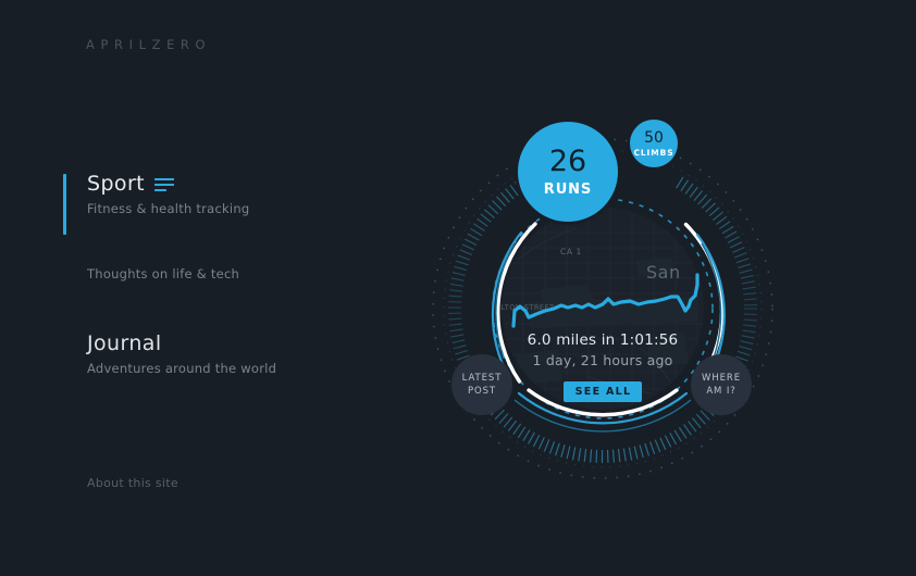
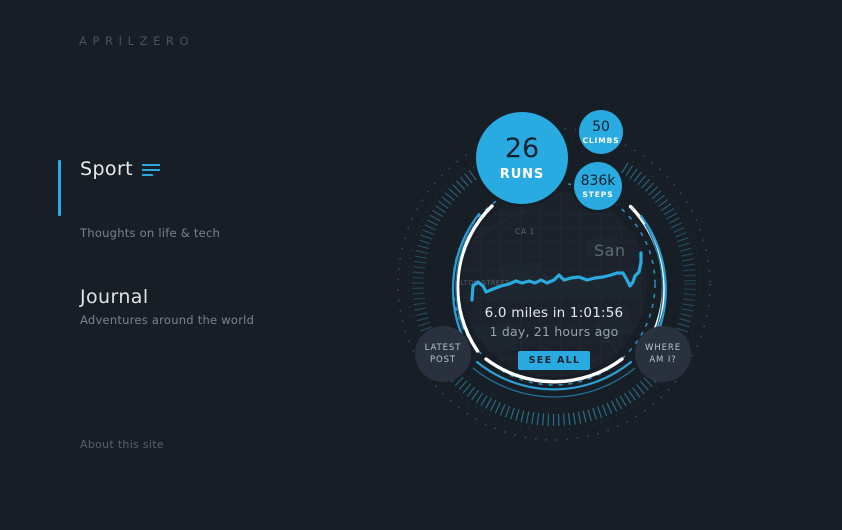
  APRILZERO
  Sport
- Fitness & health tracking
  Thoughts on life & tech
  Journal
  Adventures around the world
  About this site
  CA 1
  San
  26
  RUNS
  50
  CLIMBS
+ 836k
+ STEPS
  LATEST
  POST
  WHERE
  AM I?
  6.0 miles in 1:01:56
  1 day, 21 hours ago
  SEE ALL
